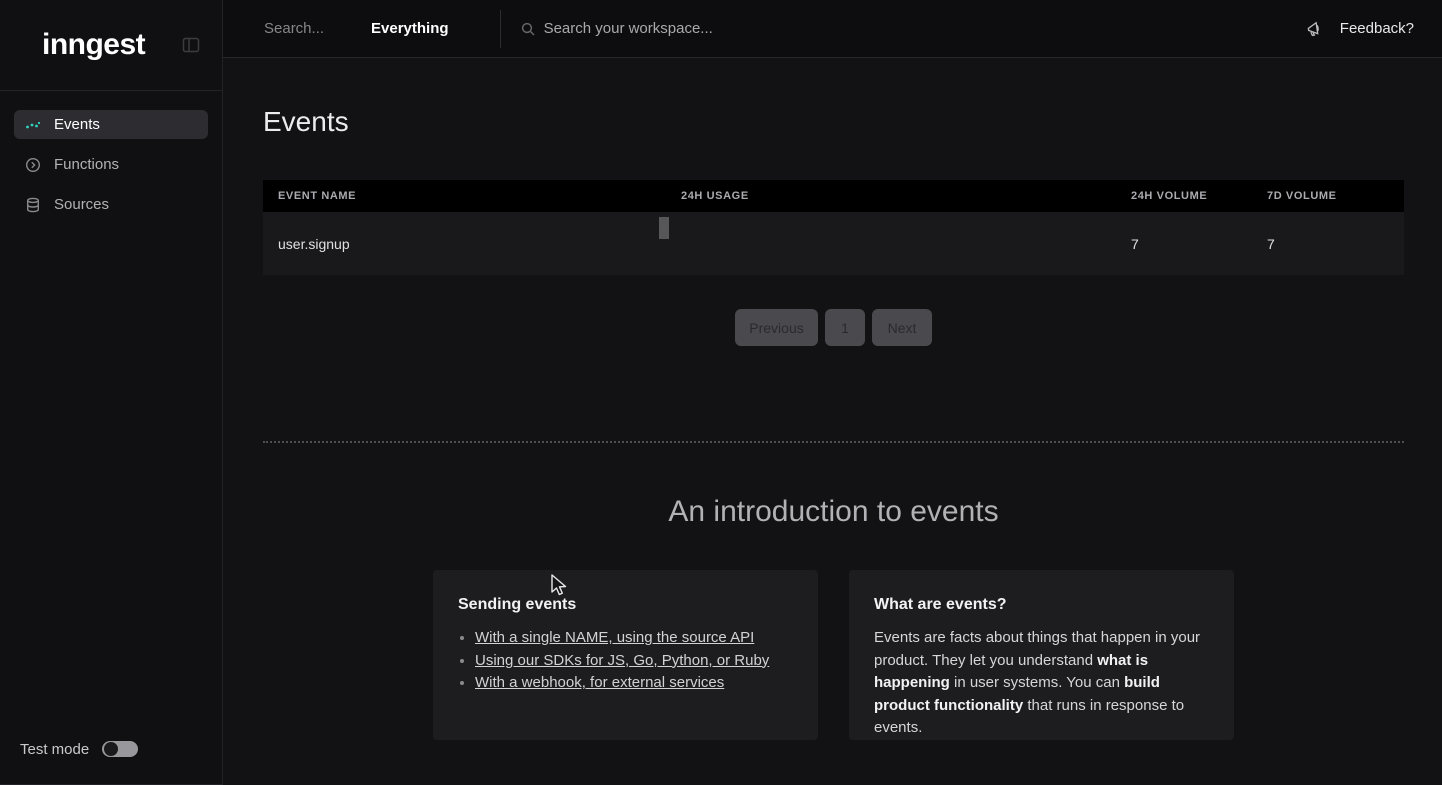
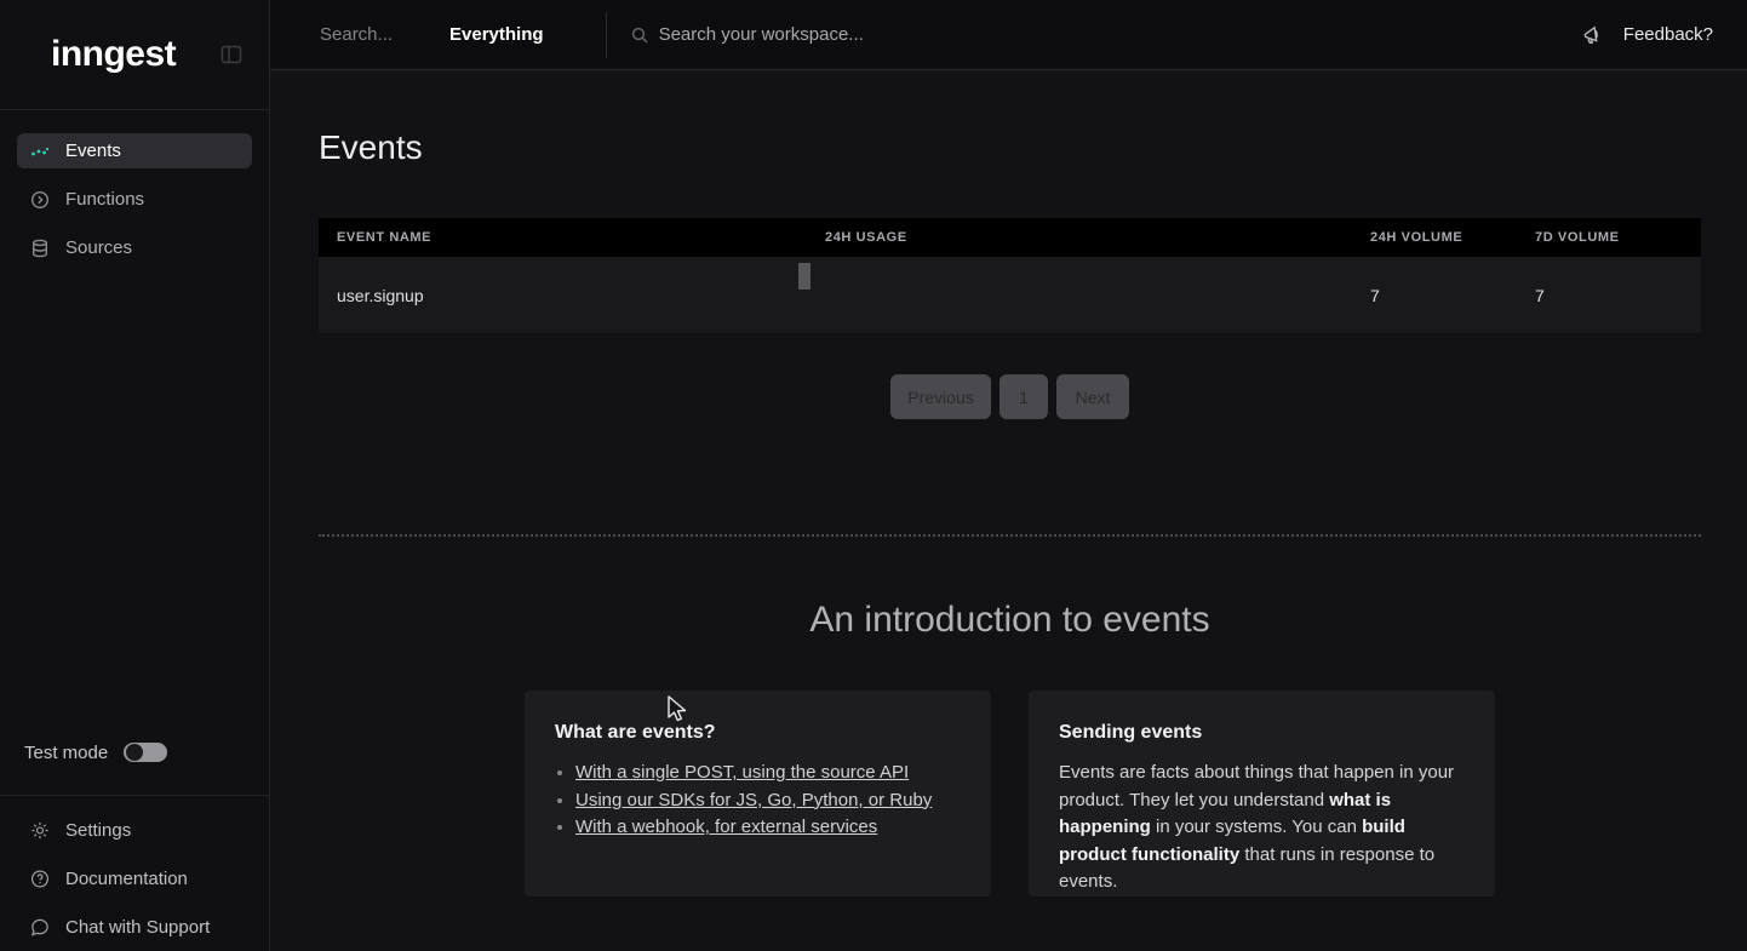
  inngest
  Events
  Functions
  Sources
  Test mode
+ Settings
+ Documentation
+ Chat with Support
  Search...
  Everything
  Search your workspace...
  Feedback?
  Events
  EVENT NAME
  24H USAGE
  24H VOLUME
  7D VOLUME
  user.signup
  7
  7
  Previous
  1
  Next
  An introduction to events
- Sending events
+ What are events?
- With a single NAME, using the source API
+ With a single POST, using the source API
  Using our SDKs for JS, Go, Python, or Ruby
  With a webhook, for external services
- What are events?
+ Sending events
- Events are facts about things that happen in your product. They let you understand what is happening in user systems. You can build product functionality that runs in response to events.
+ Events are facts about things that happen in your product. They let you understand what is happening in your systems. You can build product functionality that runs in response to events.
